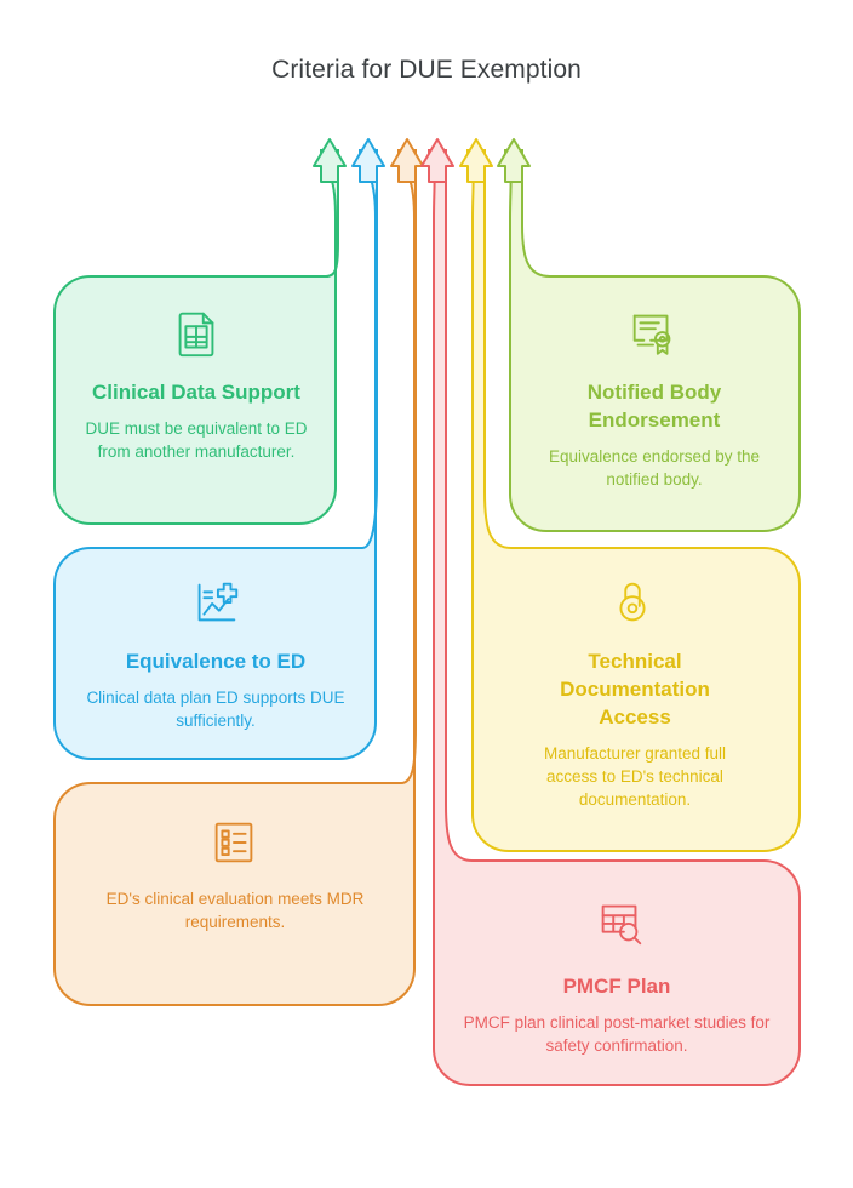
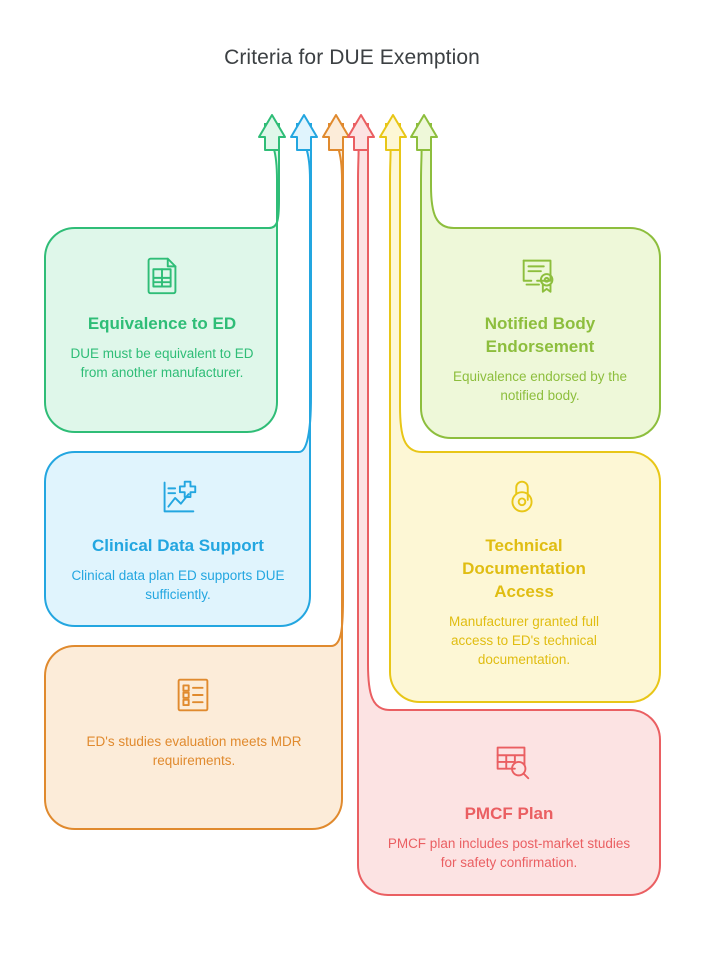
  Criteria for DUE Exemption
- Clinical Data Support
+ Equivalence to ED
  DUE must be equivalent to ED from another manufacturer.
- Equivalence to ED
+ Clinical Data Support
  Clinical data plan ED supports DUE sufficiently.
- ED's clinical evaluation meets MDR requirements.
+ ED's studies evaluation meets MDR requirements.
  Notified Body Endorsement
  Equivalence endorsed by the notified body.
  Technical Documentation Access
  Manufacturer granted full access to ED's technical documentation.
  PMCF Plan
- PMCF plan clinical post-market studies for safety confirmation.
+ PMCF plan includes post-market studies for safety confirmation.
